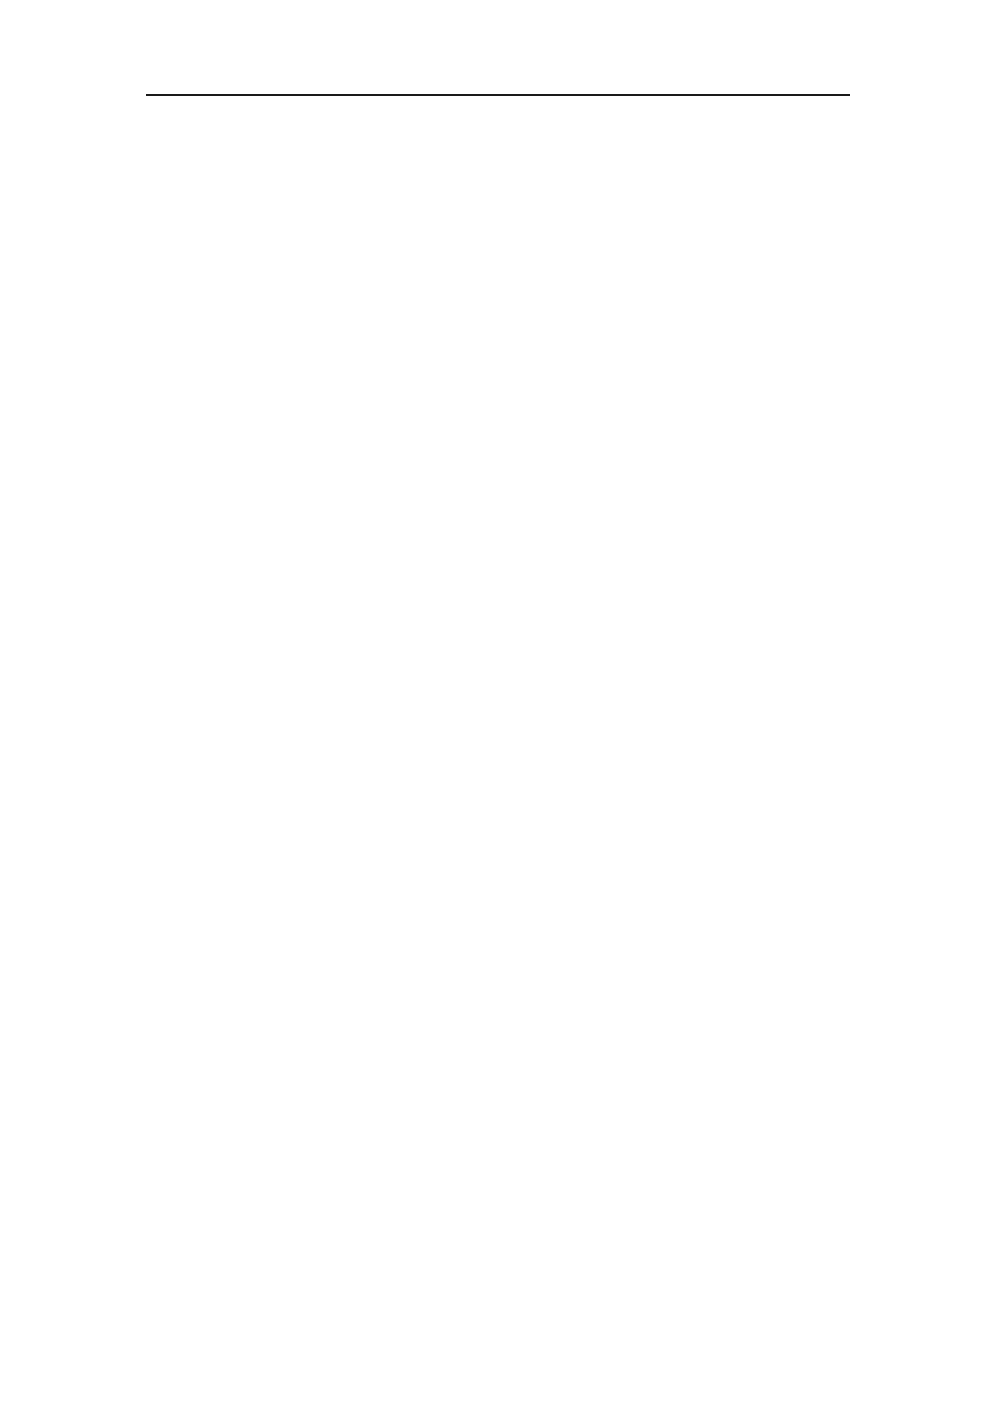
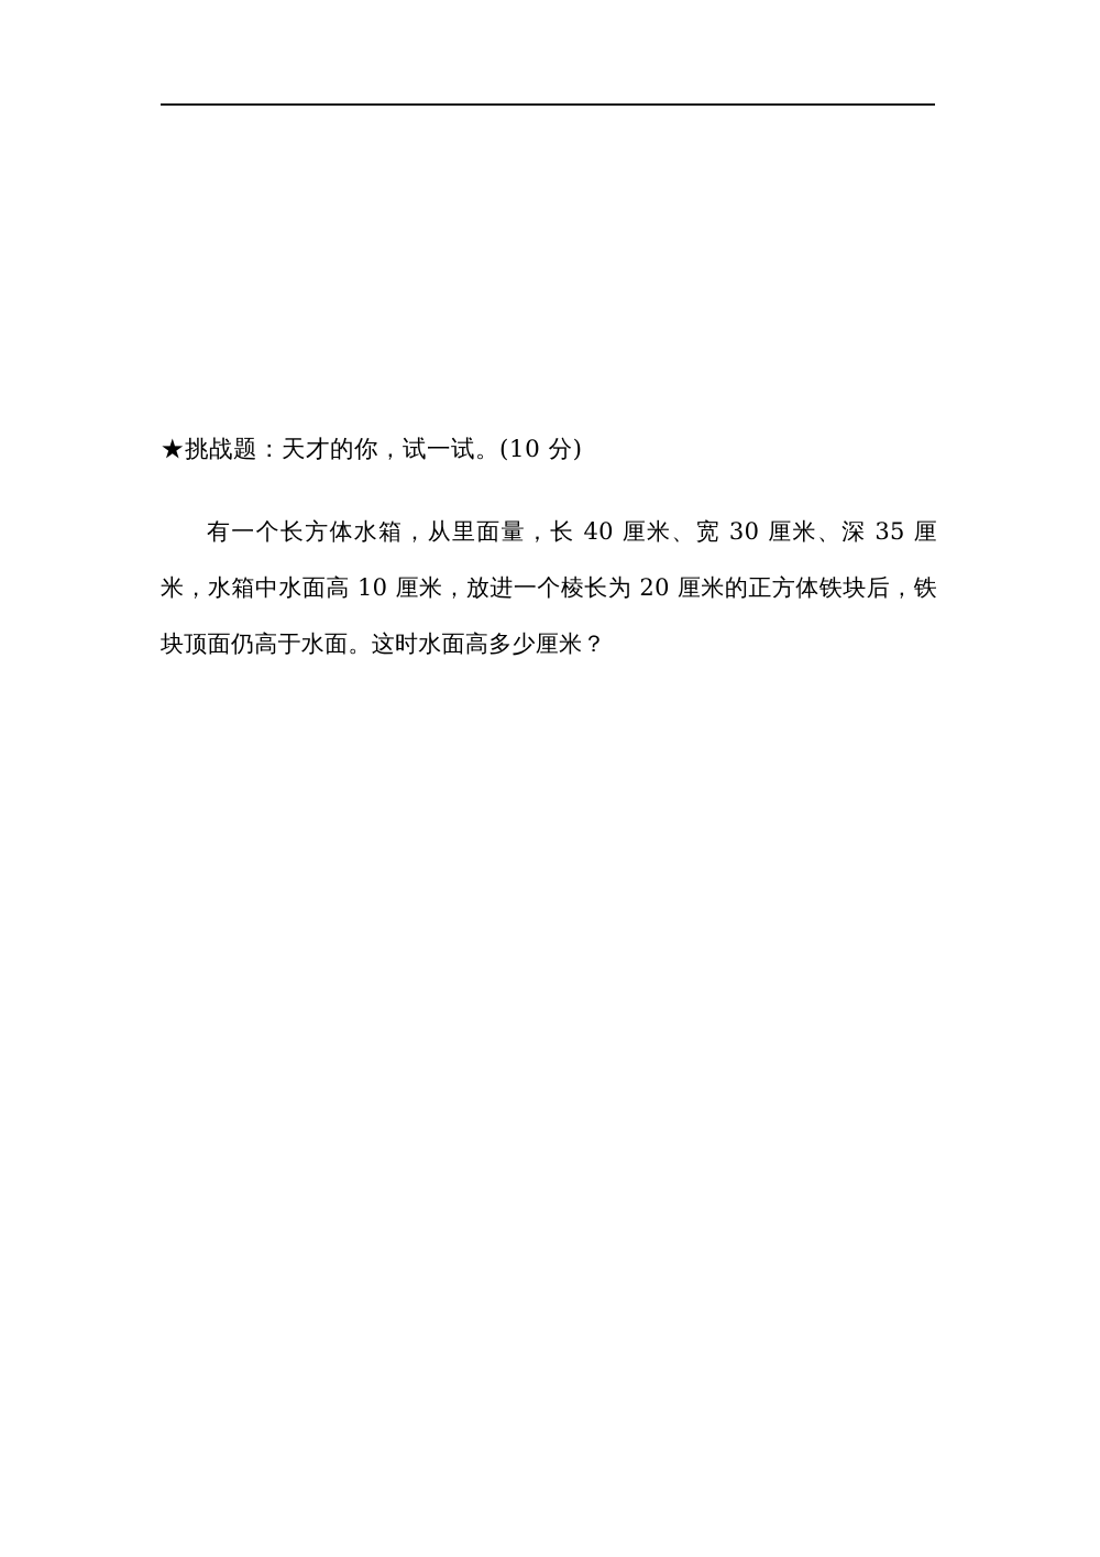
+ ★挑战题：天才的你，试一试。(10 分)
+ 有一个长方体水箱，从里面量，长 40 厘米、宽 30 厘米、深 35 厘米，水箱中水面高 10 厘米，放进一个棱长为 20 厘米的正方体铁块后，铁块顶面仍高于水面。这时水面高多少厘米？
